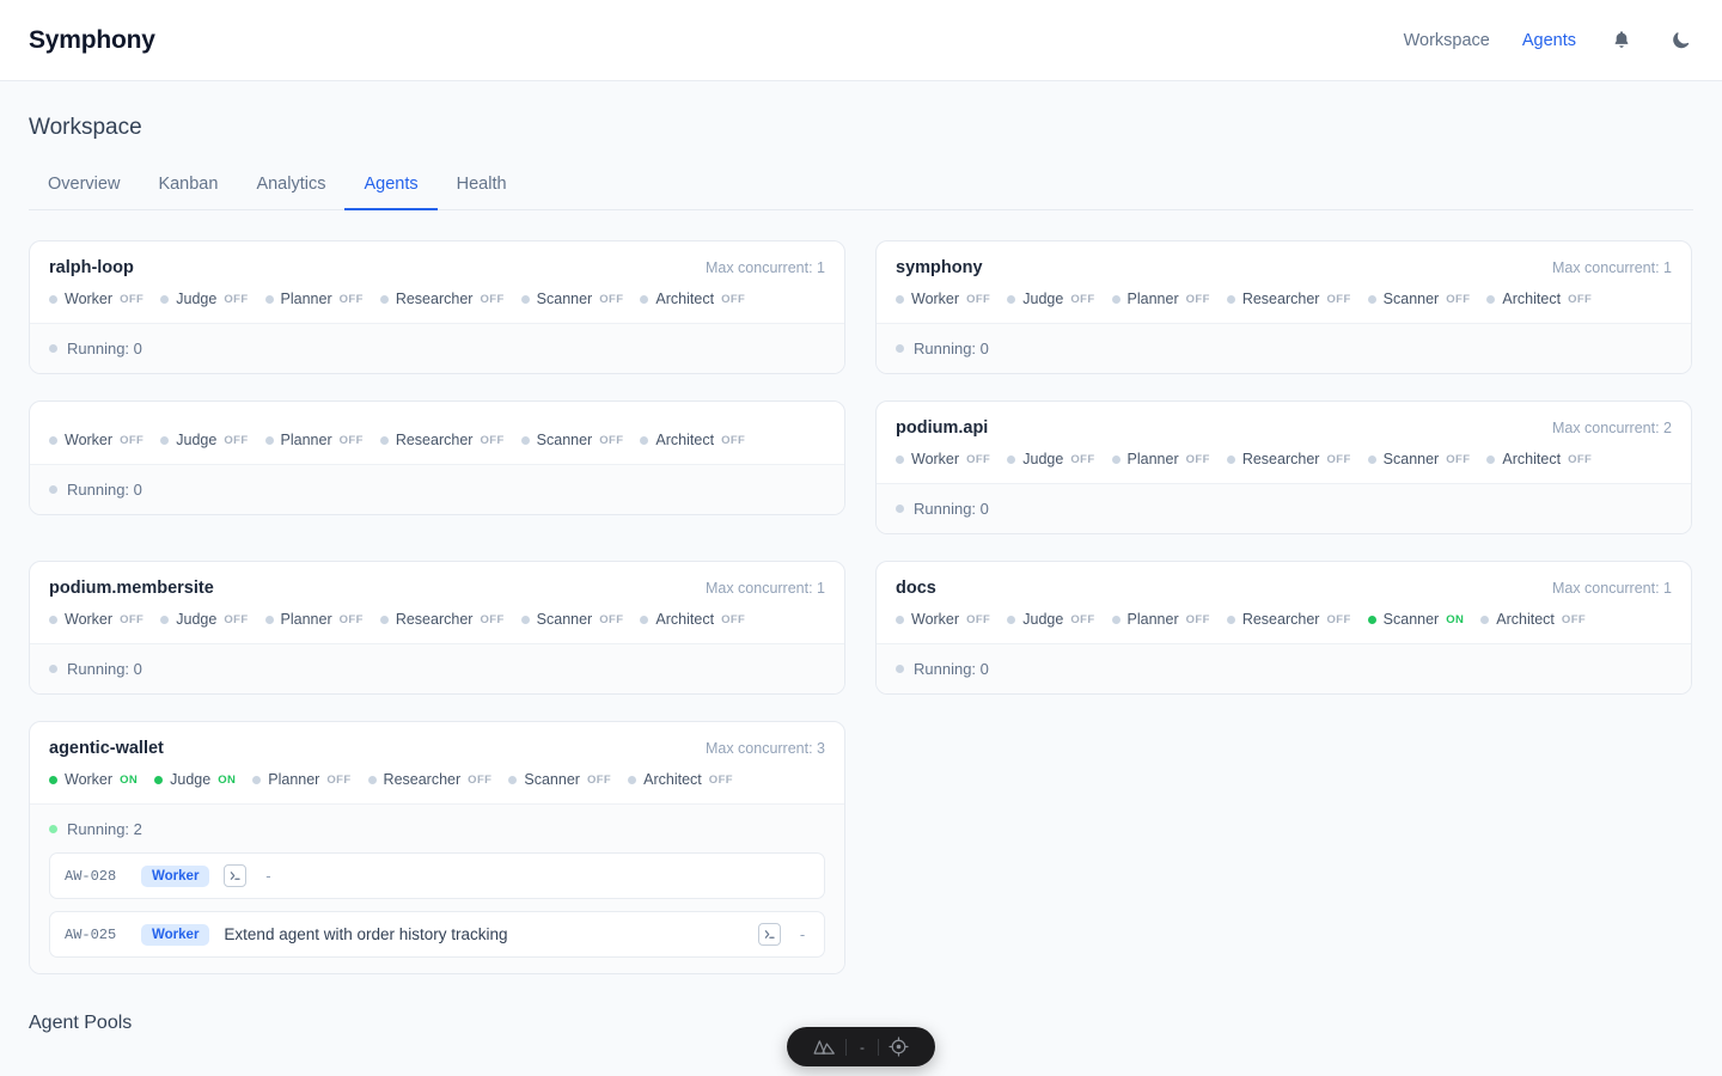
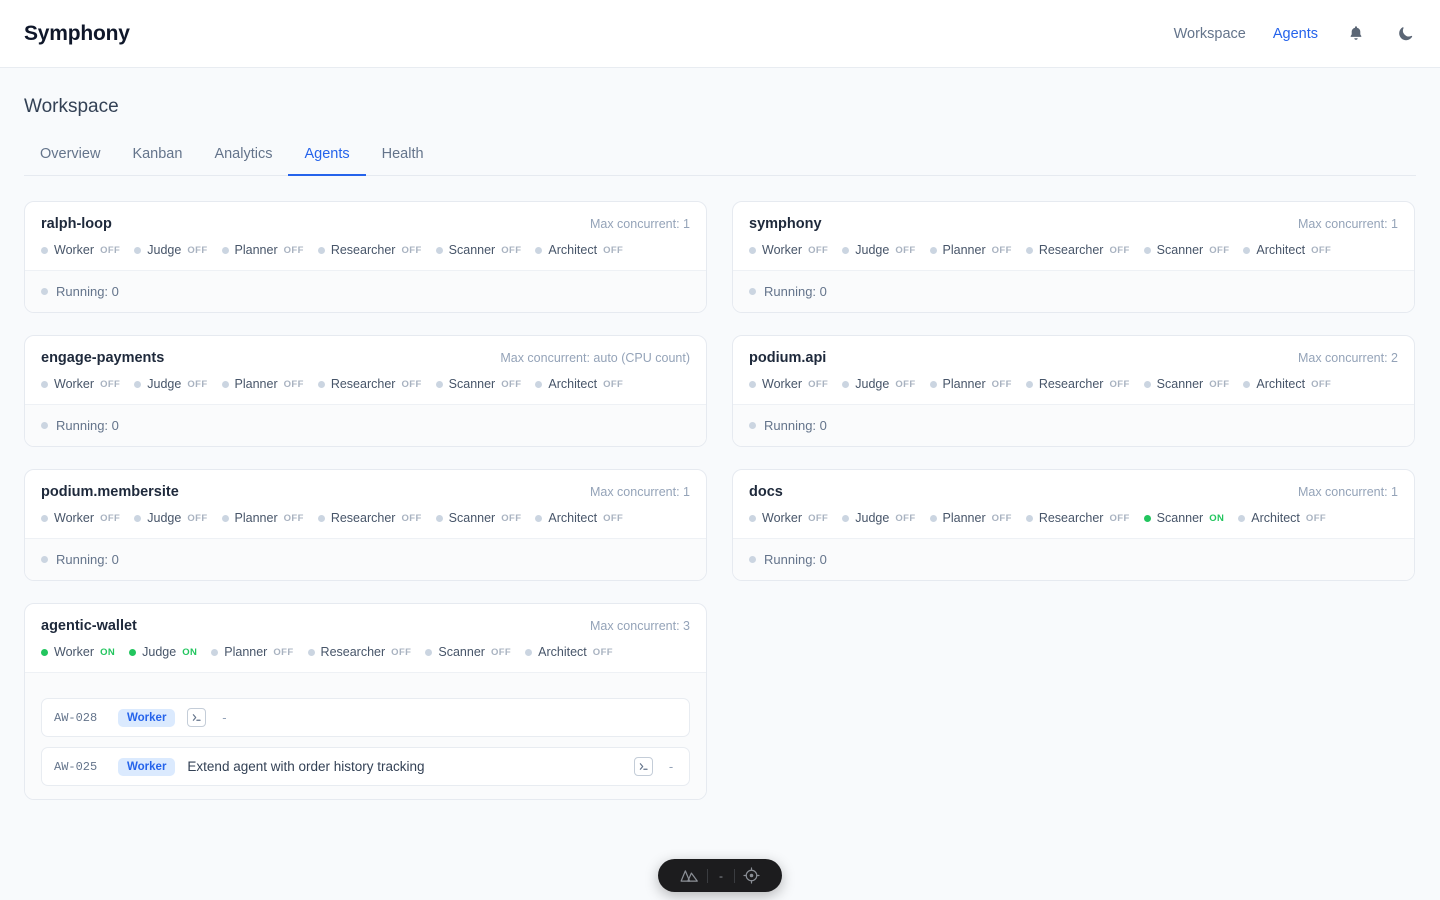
  Symphony
  Workspace
  Agents
  Workspace
  Overview
  Kanban
  Analytics
  Agents
  Health
  ralph-loop
  Max concurrent: 1
  Worker
  OFF
  Judge
  OFF
  Planner
  OFF
  Researcher
  OFF
  Scanner
  OFF
  Architect
  OFF
  Running: 0
  symphony
  Max concurrent: 1
  Worker
  OFF
  Judge
  OFF
  Planner
  OFF
  Researcher
  OFF
  Scanner
  OFF
  Architect
  OFF
  Running: 0
+ engage-payments
+ Max concurrent: auto (CPU count)
  Worker
  OFF
  Judge
  OFF
  Planner
  OFF
  Researcher
  OFF
  Scanner
  OFF
  Architect
  OFF
  Running: 0
  podium.api
  Max concurrent: 2
  Worker
  OFF
  Judge
  OFF
  Planner
  OFF
  Researcher
  OFF
  Scanner
  OFF
  Architect
  OFF
  Running: 0
  podium.membersite
  Max concurrent: 1
  Worker
  OFF
  Judge
  OFF
  Planner
  OFF
  Researcher
  OFF
  Scanner
  OFF
  Architect
  OFF
  Running: 0
  docs
  Max concurrent: 1
  Worker
  OFF
  Judge
  OFF
  Planner
  OFF
  Researcher
  OFF
  Scanner
  ON
  Architect
  OFF
  Running: 0
  agentic-wallet
  Max concurrent: 3
  Worker
  ON
  Judge
  ON
  Planner
  OFF
  Researcher
  OFF
  Scanner
  OFF
  Architect
  OFF
- Running: 2
  AW-028
  Worker
  -
  AW-025
  Worker
  Extend agent with order history tracking
  -
- Agent Pools
  -
